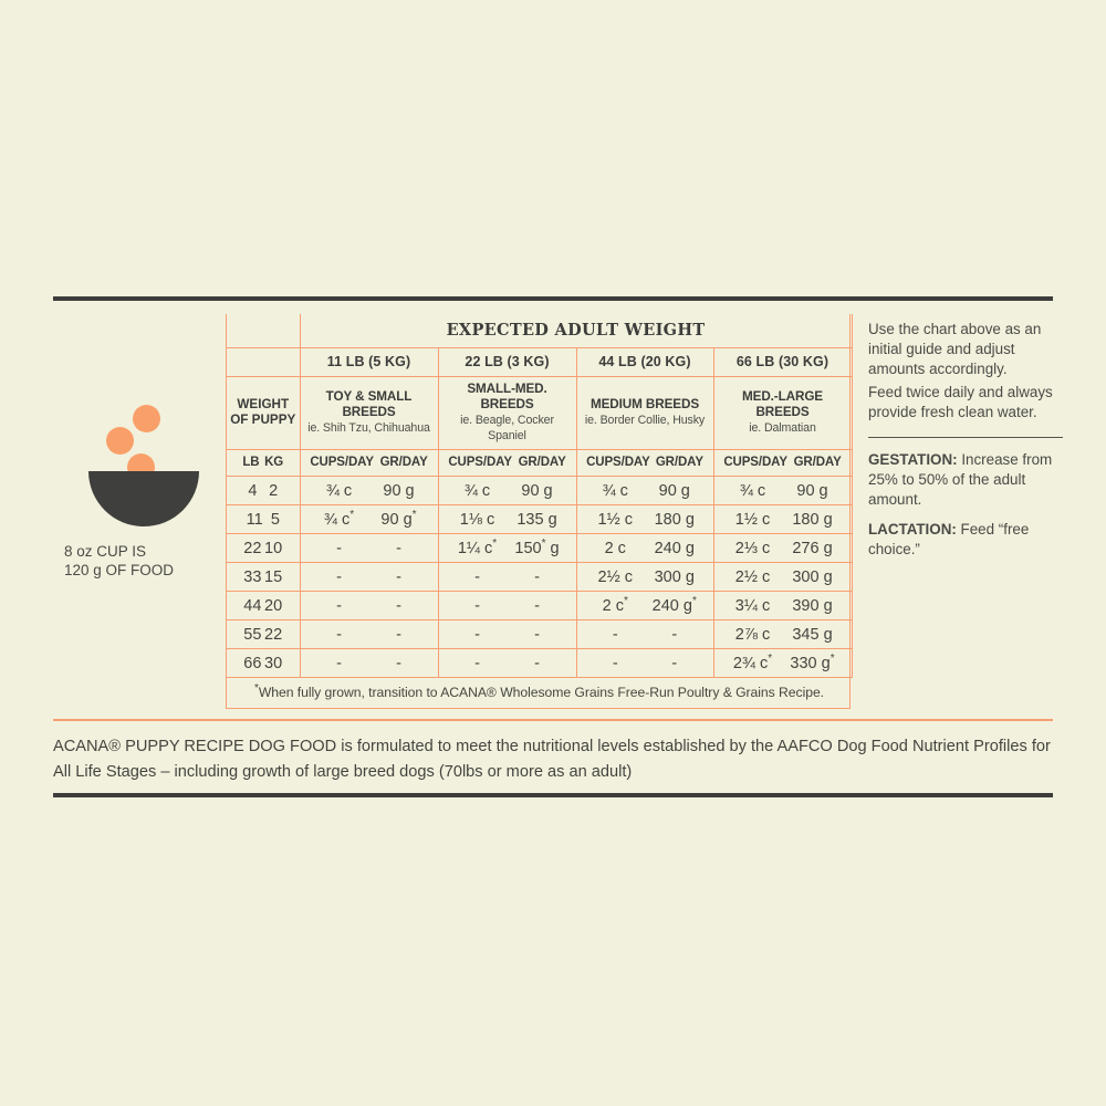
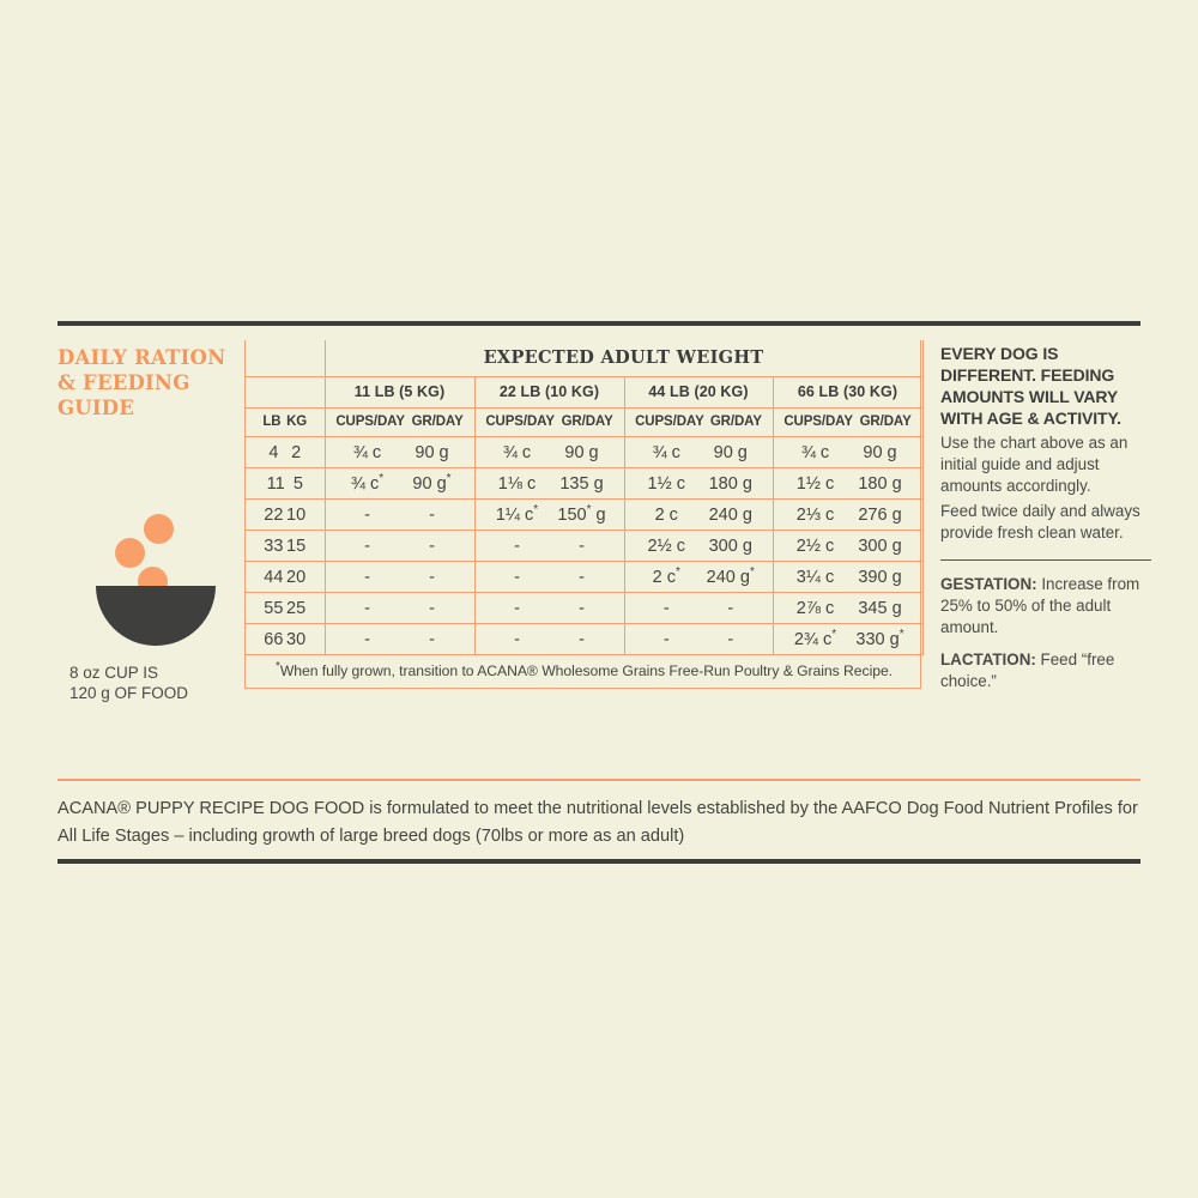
+ DAILY RATION
+ & FEEDING
+ GUIDE
  8 oz CUP IS
  120 g OF FOOD
  	EXPECTED ADULT WEIGHT
- 	11 LB (5 KG)	22 LB (3 KG)	44 LB (20 KG)	66 LB (30 KG)
+ 	11 LB (5 KG)	22 LB (10 KG)	44 LB (20 KG)	66 LB (30 KG)
- WEIGHT OF PUPPY	TOY & SMALL BREEDS ie. Shih Tzu, Chihuahua	SMALL-MED. BREEDS ie. Beagle, Cocker Spaniel	MEDIUM BREEDS ie. Border Collie, Husky	MED.-LARGE BREEDS ie. Dalmatian
  LB KG	CUPS/DAY GR/DAY	CUPS/DAY GR/DAY	CUPS/DAY GR/DAY	CUPS/DAY GR/DAY
  4 2	¾ c 90 g	¾ c 90 g	¾ c 90 g	¾ c 90 g
  11 5	¾ c* 90 g*	1⅛ c 135 g	1½ c 180 g	1½ c 180 g
  22 10	- -	1¼ c* 150* g	2 c 240 g	2⅓ c 276 g
  33 15	- -	- -	2½ c 300 g	2½ c 300 g
  44 20	- -	- -	2 c* 240 g*	3¼ c 390 g
- 55 22	- -	- -	- -	2⅞ c 345 g
+ 55 25	- -	- -	- -	2⅞ c 345 g
  66 30	- -	- -	- -	2¾ c* 330 g*
  *When fully grown, transition to ACANA® Wholesome Grains Free-Run Poultry & Grains Recipe.
+ EVERY DOG IS DIFFERENT. FEEDING AMOUNTS WILL VARY WITH AGE & ACTIVITY.
  Use the chart above as an initial guide and adjust amounts accordingly.
  Feed twice daily and always provide fresh clean water.
  GESTATION: Increase from 25% to 50% of the adult amount.
  LACTATION: Feed “free choice.”
  ACANA® PUPPY RECIPE DOG FOOD is formulated to meet the nutritional levels established by the AAFCO Dog Food Nutrient Profiles for All Life Stages – including growth of large breed dogs (70lbs or more as an adult)
